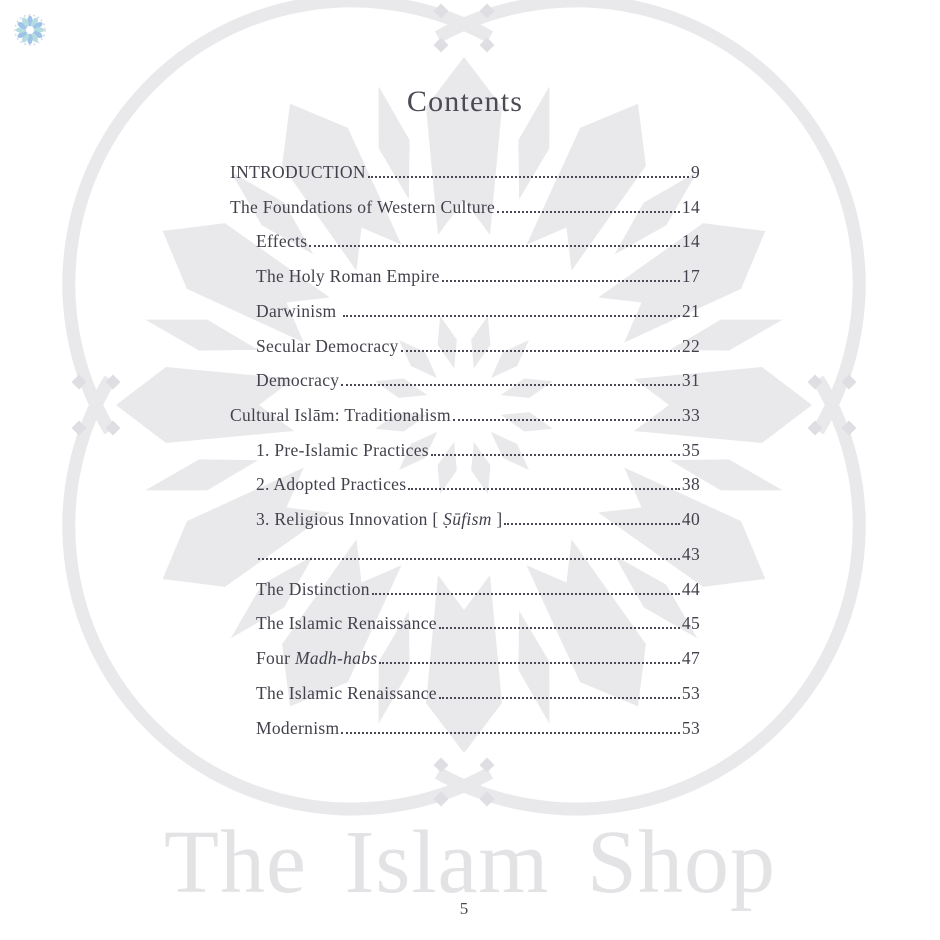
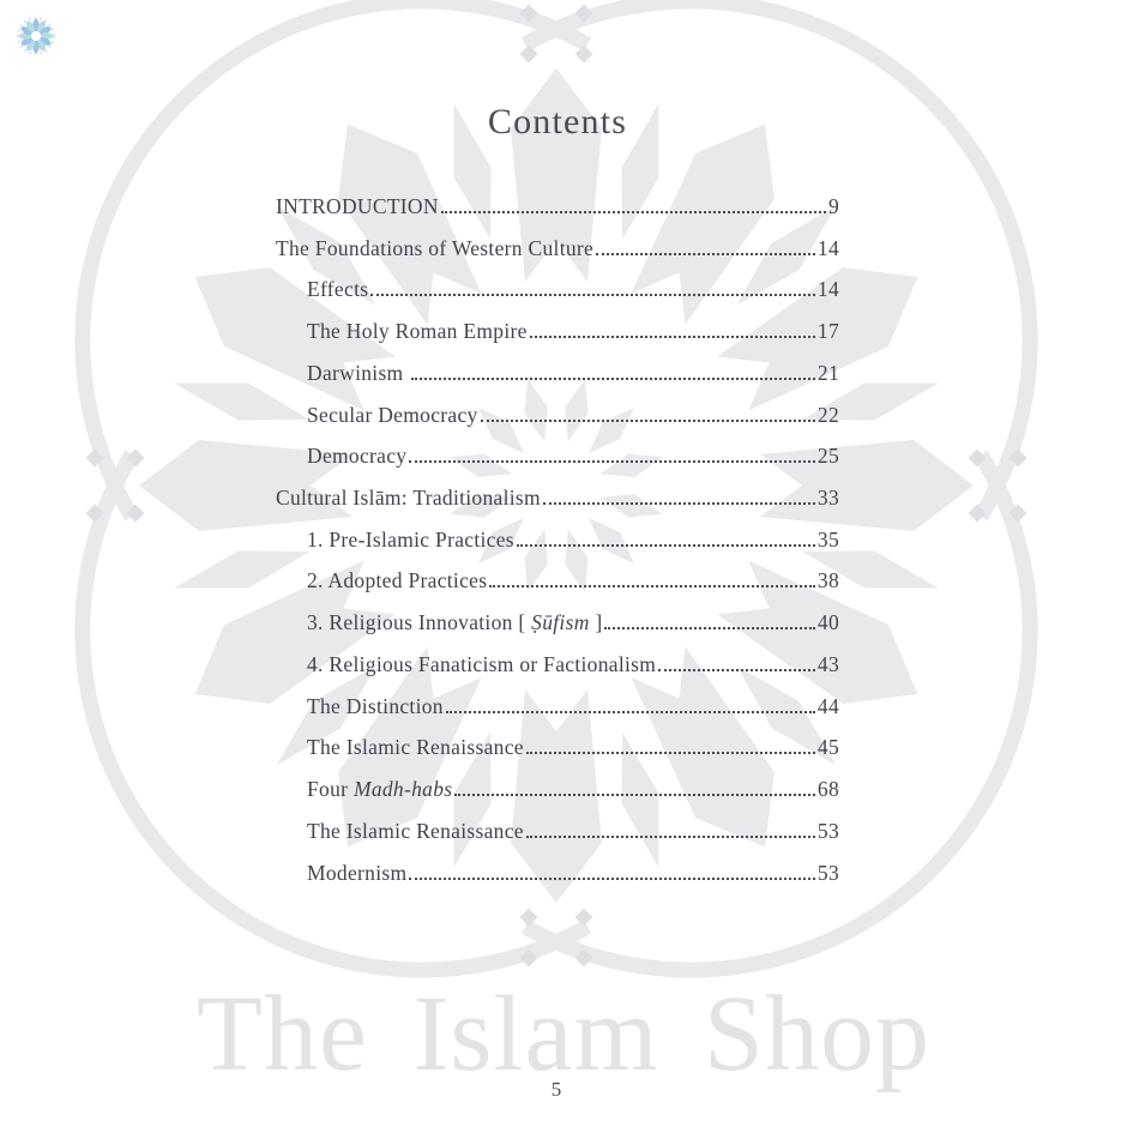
  The Islam Shop
  Contents
  INTRODUCTION
  9
  The Foundations of Western Culture
  14
  Effects
  14
  The Holy Roman Empire
  17
  Darwinism
  21
  Secular Democracy
  22
  Democracy
- 31
+ 25
  Cultural Islām: Traditionalism
  33
  1. Pre-Islamic Practices
  35
  2. Adopted Practices
  38
  3. Religious Innovation [ Ṣūfism ]
  40
+ 4. Religious Fanaticism or Factionalism
  43
  The Distinction
  44
  The Islamic Renaissance
  45
  Four Madh-habs
- 47
+ 68
  The Islamic Renaissance
  53
  Modernism
  53
  5
